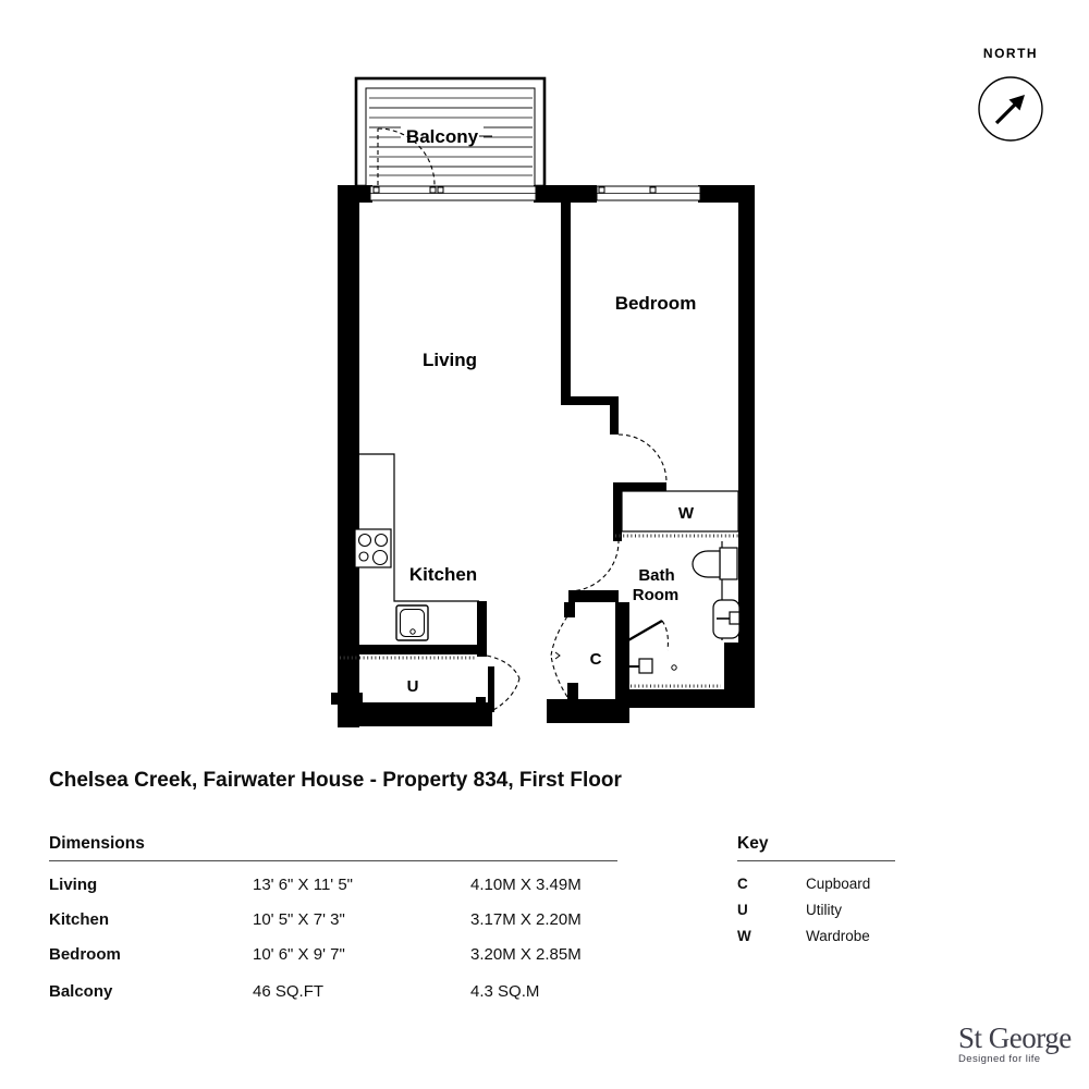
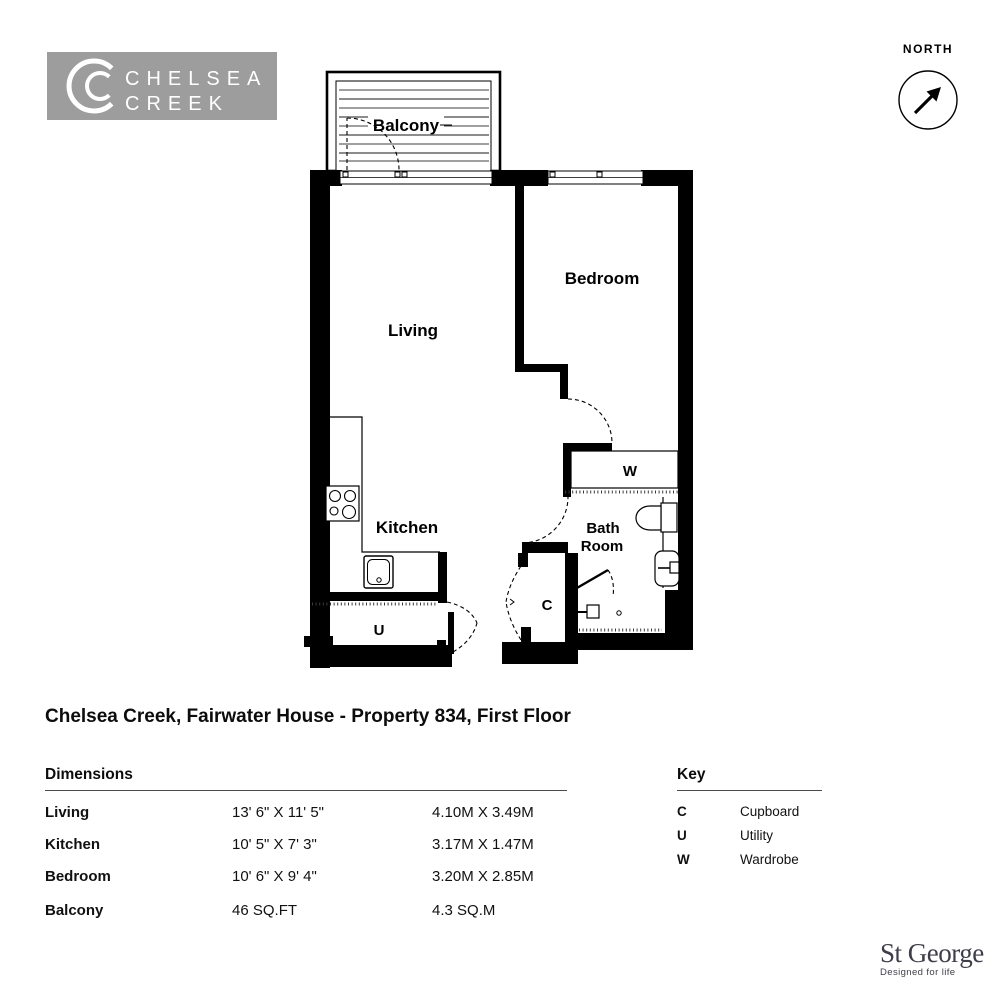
+ CHELSEA
+ CREEK
  NORTH
  Balcony
  Living
  Bedroom
  Kitchen
  Bath
  Room
  W
  U
  C
  Chelsea Creek, Fairwater House - Property 834, First Floor
  Dimensions
  Living
  13' 6" X 11' 5"
  4.10M X 3.49M
  Kitchen
  10' 5" X 7' 3"
- 3.17M X 2.20M
+ 3.17M X 1.47M
  Bedroom
- 10' 6" X 9' 7"
+ 10' 6" X 9' 4"
  3.20M X 2.85M
  Balcony
  46 SQ.FT
  4.3 SQ.M
  Key
  C
  Cupboard
  U
  Utility
  W
  Wardrobe
  St George
  Designed for life
